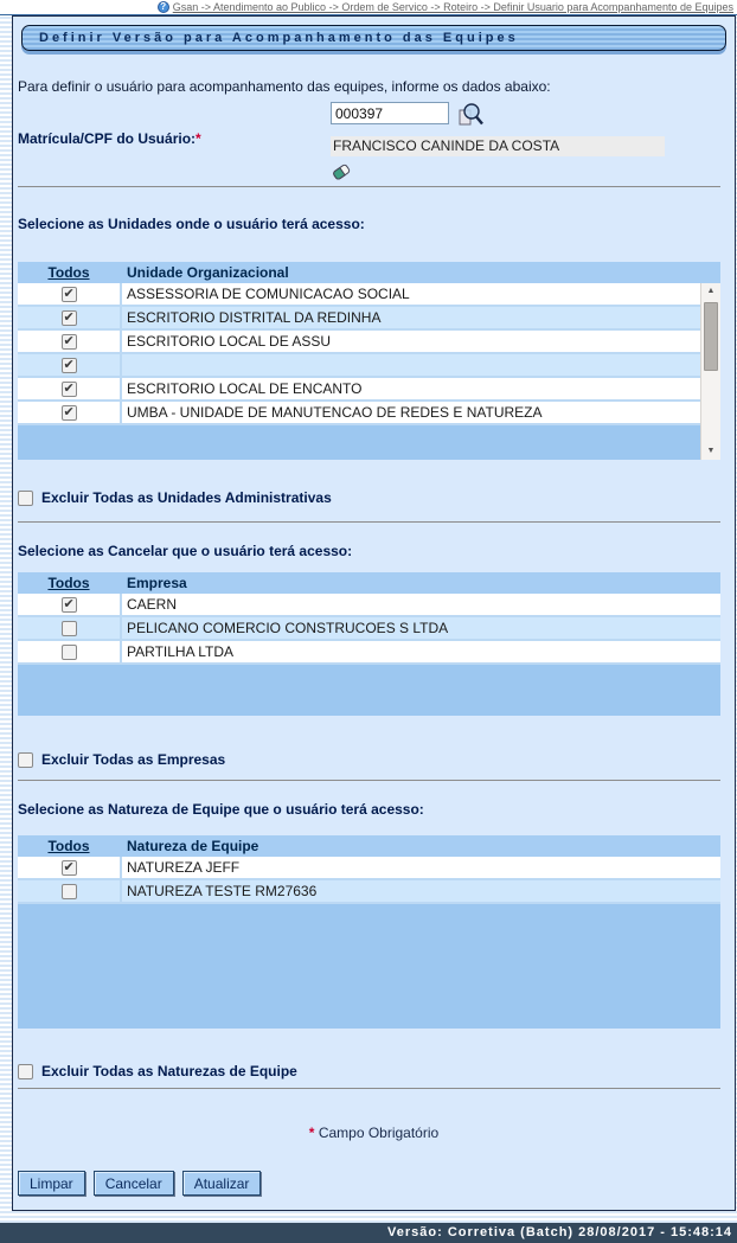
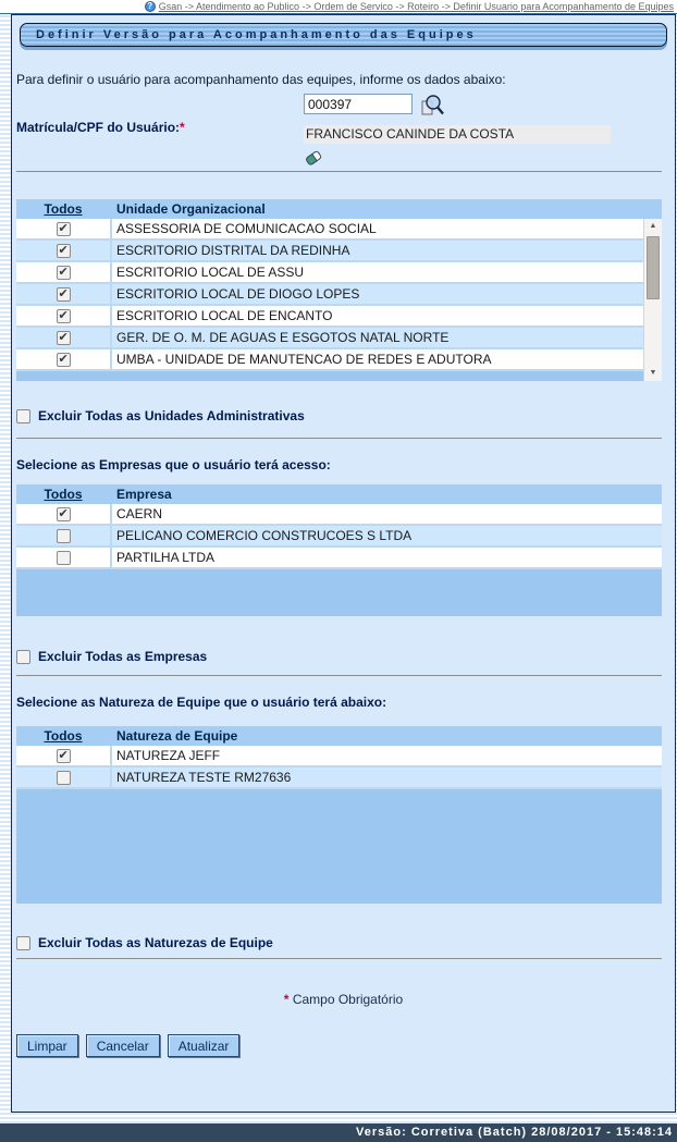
  ?
  Gsan -> Atendimento ao Publico -> Ordem de Servico -> Roteiro -> Definir Usuario para Acompanhamento de Equipes
  Definir Versão para Acompanhamento das Equipes
  Para definir o usuário para acompanhamento das equipes, informe os dados abaixo:
  Matrícula/CPF do Usuário:*
  000397
  FRANCISCO CANINDE DA COSTA
- Selecione as Unidades onde o usuário terá acesso:
  Todos
  Unidade Organizacional
  ASSESSORIA DE COMUNICACAO SOCIAL
  ESCRITORIO DISTRITAL DA REDINHA
  ESCRITORIO LOCAL DE ASSU
+ ESCRITORIO LOCAL DE DIOGO LOPES
  ESCRITORIO LOCAL DE ENCANTO
+ GER. DE O. M. DE AGUAS E ESGOTOS NATAL NORTE
- UMBA - UNIDADE DE MANUTENCAO DE REDES E NATUREZA
+ UMBA - UNIDADE DE MANUTENCAO DE REDES E ADUTORA
  Excluir Todas as Unidades Administrativas
- Selecione as Cancelar que o usuário terá acesso:
+ Selecione as Empresas que o usuário terá acesso:
  Todos
  Empresa
  CAERN
  PELICANO COMERCIO CONSTRUCOES S LTDA
  PARTILHA LTDA
  Excluir Todas as Empresas
- Selecione as Natureza de Equipe que o usuário terá acesso:
+ Selecione as Natureza de Equipe que o usuário terá abaixo:
  Todos
  Natureza de Equipe
  NATUREZA JEFF
  NATUREZA TESTE RM27636
  Excluir Todas as Naturezas de Equipe
  * Campo Obrigatório
  Limpar
  Cancelar
  Atualizar
  Versão: Corretiva (Batch) 28/08/2017 - 15:48:14
